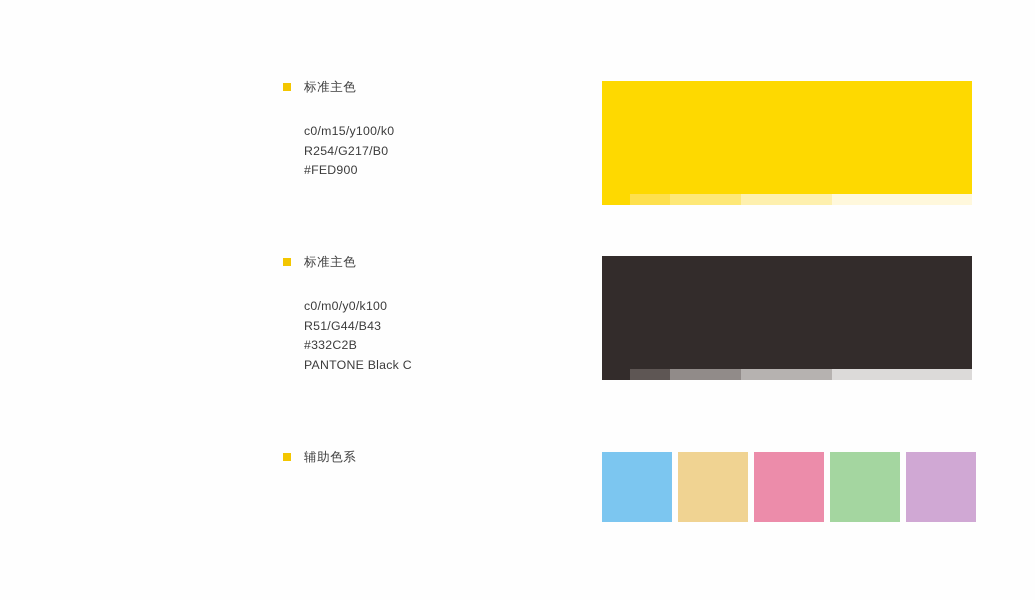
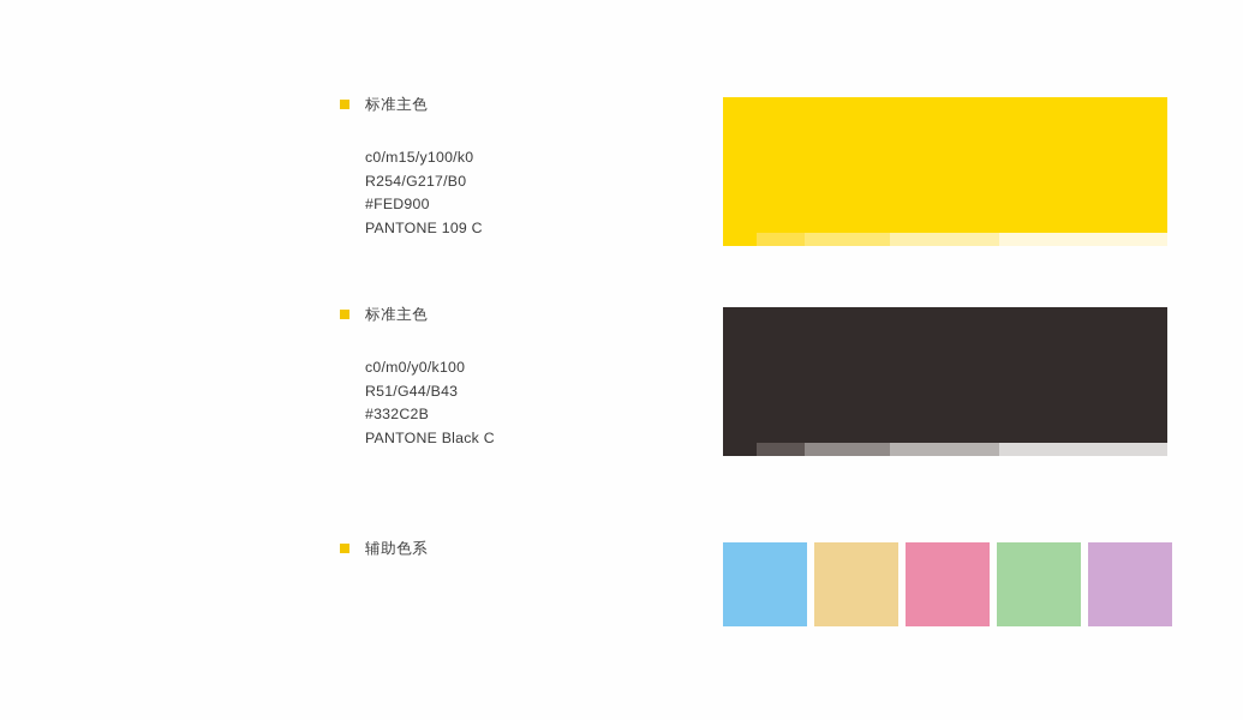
  标准主色
  c0/m15/y100/k0
  R254/G217/B0
  #FED900
+ PANTONE 109 C
  标准主色
  c0/m0/y0/k100
  R51/G44/B43
  #332C2B
  PANTONE Black C
  辅助色系
